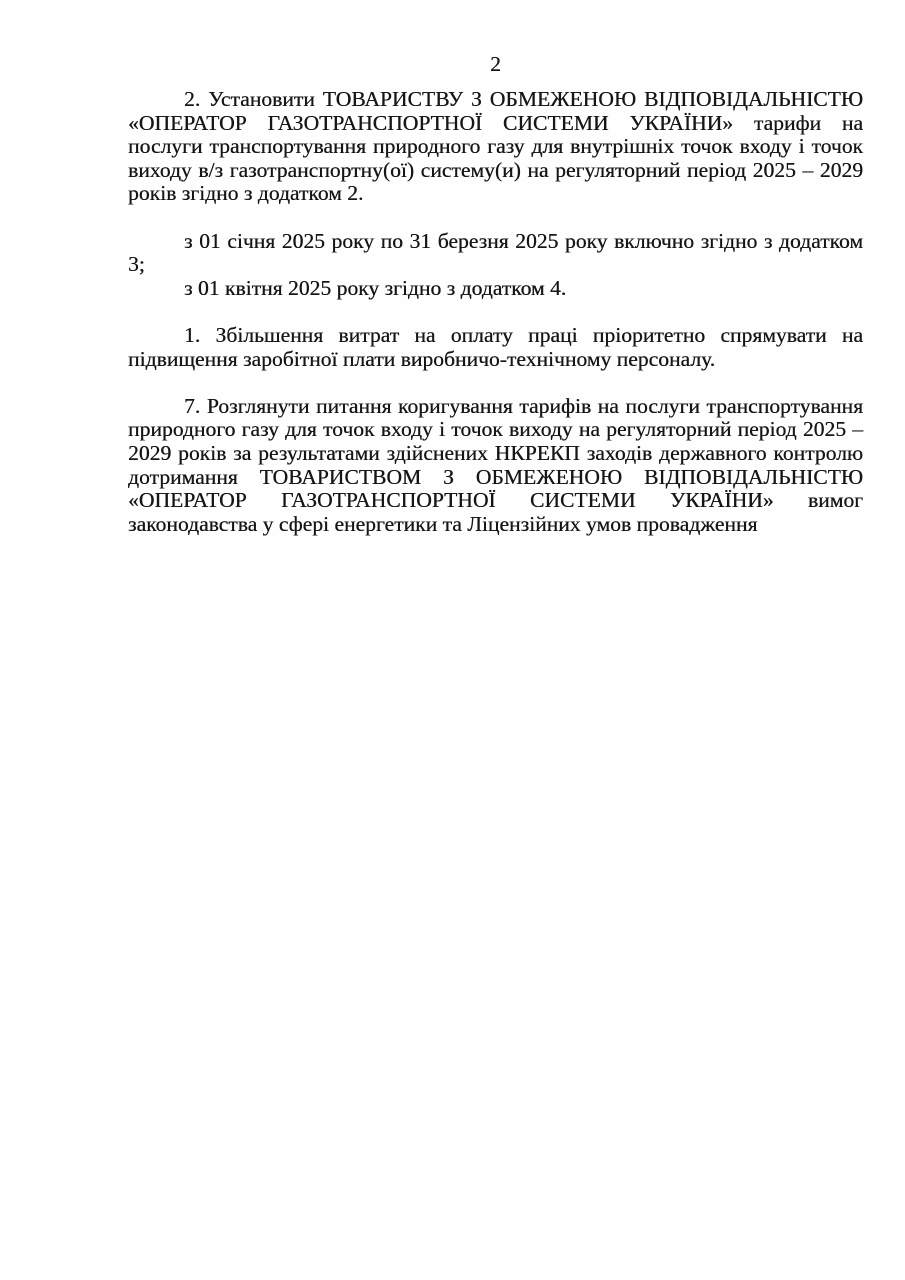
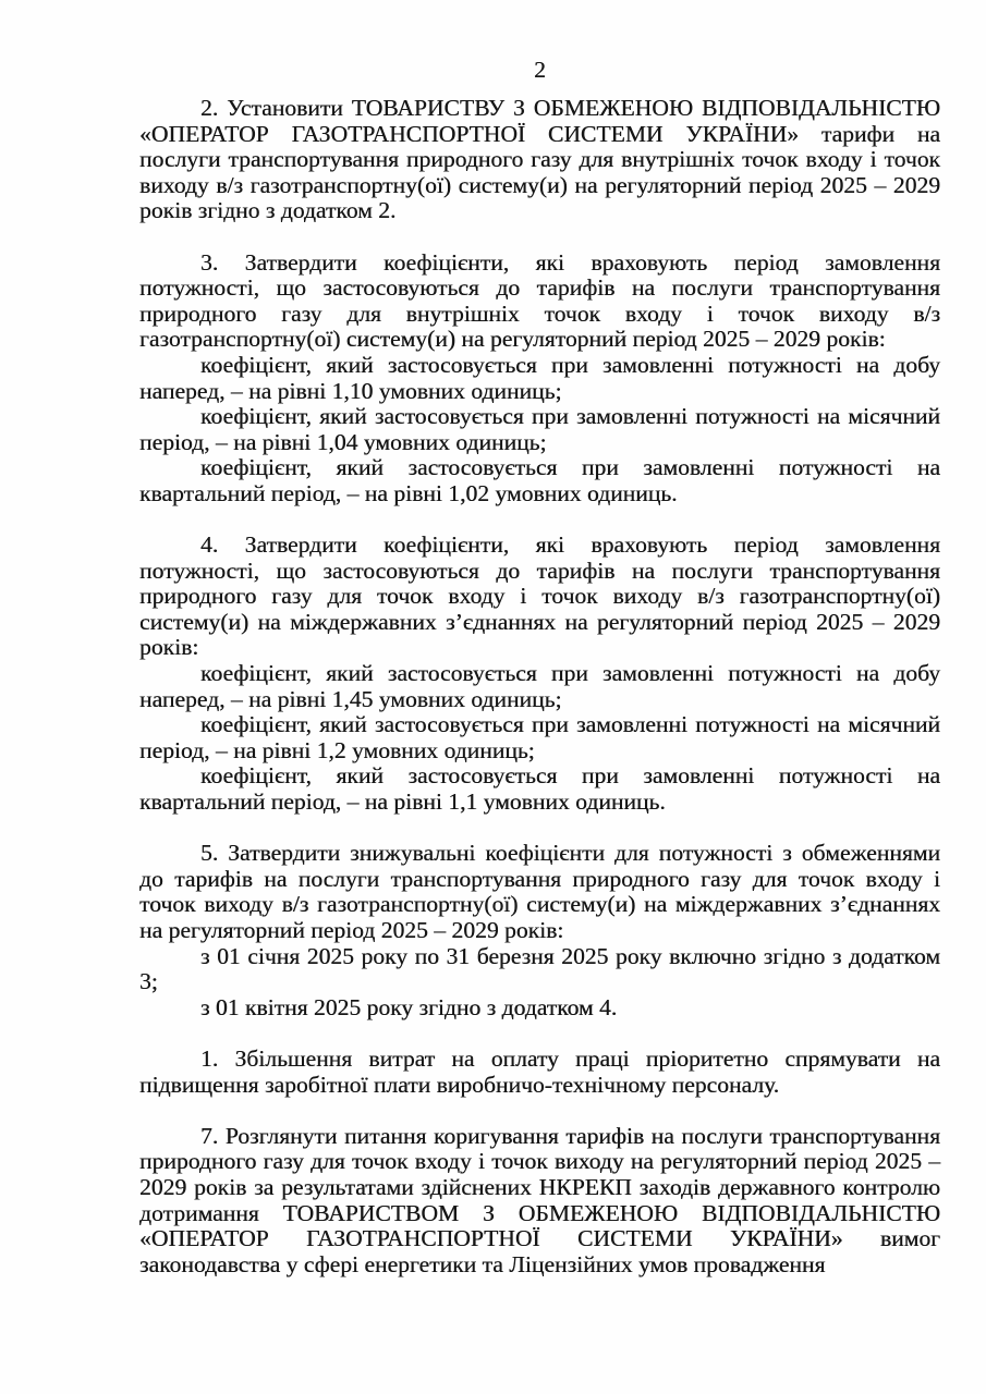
  2
  2. Установити ТОВАРИСТВУ З ОБМЕЖЕНОЮ ВІДПОВІДАЛЬНІСТЮ «ОПЕРАТОР ГАЗОТРАНСПОРТНОЇ СИСТЕМИ УКРАЇНИ» тарифи на послуги транспортування природного газу для внутрішніх точок входу і точок виходу в/з газотранспортну(ої) систему(и) на регуляторний період 2025 – 2029 років згідно з додатком 2.
+ 3. Затвердити коефіцієнти, які враховують період замовлення потужності, що застосовуються до тарифів на послуги транспортування природного газу для внутрішніх точок входу і точок виходу в/з газотранспортну(ої) систему(и) на регуляторний період 2025 – 2029 років:
+ коефіцієнт, який застосовується при замовленні потужності на добу наперед, – на рівні 1,10 умовних одиниць;
+ коефіцієнт, який застосовується при замовленні потужності на місячний період, – на рівні 1,04 умовних одиниць;
+ коефіцієнт, який застосовується при замовленні потужності на квартальний період, – на рівні 1,02 умовних одиниць.
+ 4. Затвердити коефіцієнти, які враховують період замовлення потужності, що застосовуються до тарифів на послуги транспортування природного газу для точок входу і точок виходу в/з газотранспортну(ої) систему(и) на міждержавних з’єднаннях на регуляторний період 2025 – 2029 років:
+ коефіцієнт, який застосовується при замовленні потужності на добу наперед, – на рівні 1,45 умовних одиниць;
+ коефіцієнт, який застосовується при замовленні потужності на місячний період, – на рівні 1,2 умовних одиниць;
+ коефіцієнт, який застосовується при замовленні потужності на квартальний період, – на рівні 1,1 умовних одиниць.
+ 5. Затвердити знижувальні коефіцієнти для потужності з обмеженнями до тарифів на послуги транспортування природного газу для точок входу і точок виходу в/з газотранспортну(ої) систему(и) на міждержавних з’єднаннях на регуляторний період 2025 – 2029 років:
  з 01 січня 2025 року по 31 березня 2025 року включно згідно з додатком 3;
  з 01 квітня 2025 року згідно з додатком 4.
  1. Збільшення витрат на оплату праці пріоритетно спрямувати на підвищення заробітної плати виробничо-технічному персоналу.
  7. Розглянути питання коригування тарифів на послуги транспортування природного газу для точок входу і точок виходу на регуляторний період 2025 – 2029 років за результатами здійснених НКРЕКП заходів державного контролю дотримання ТОВАРИСТВОМ З ОБМЕЖЕНОЮ ВІДПОВІДАЛЬНІСТЮ «ОПЕРАТОР ГАЗОТРАНСПОРТНОЇ СИСТЕМИ УКРАЇНИ» вимог законодавства у сфері енергетики та Ліцензійних умов провадження
